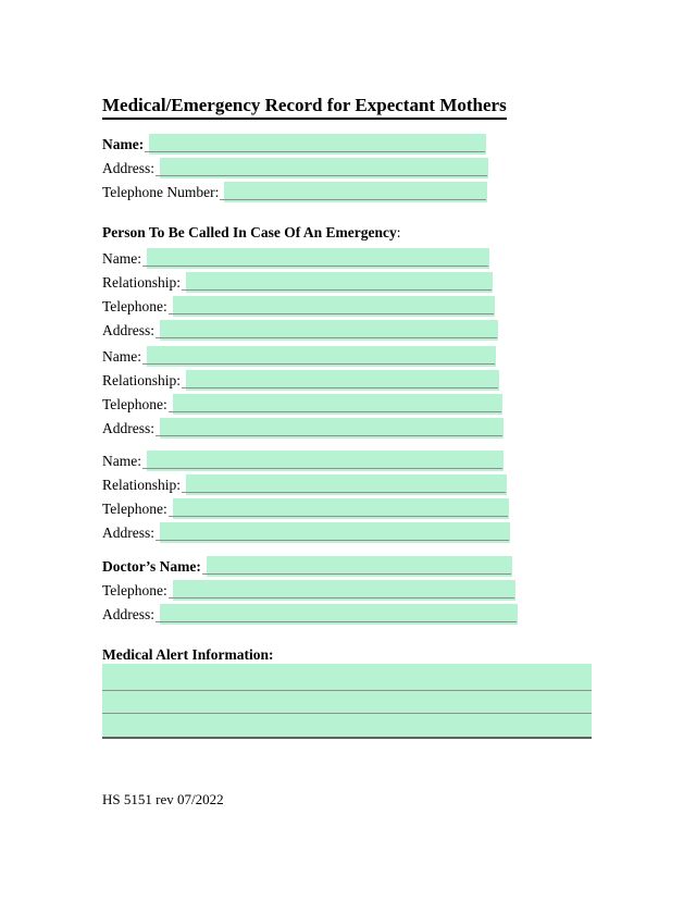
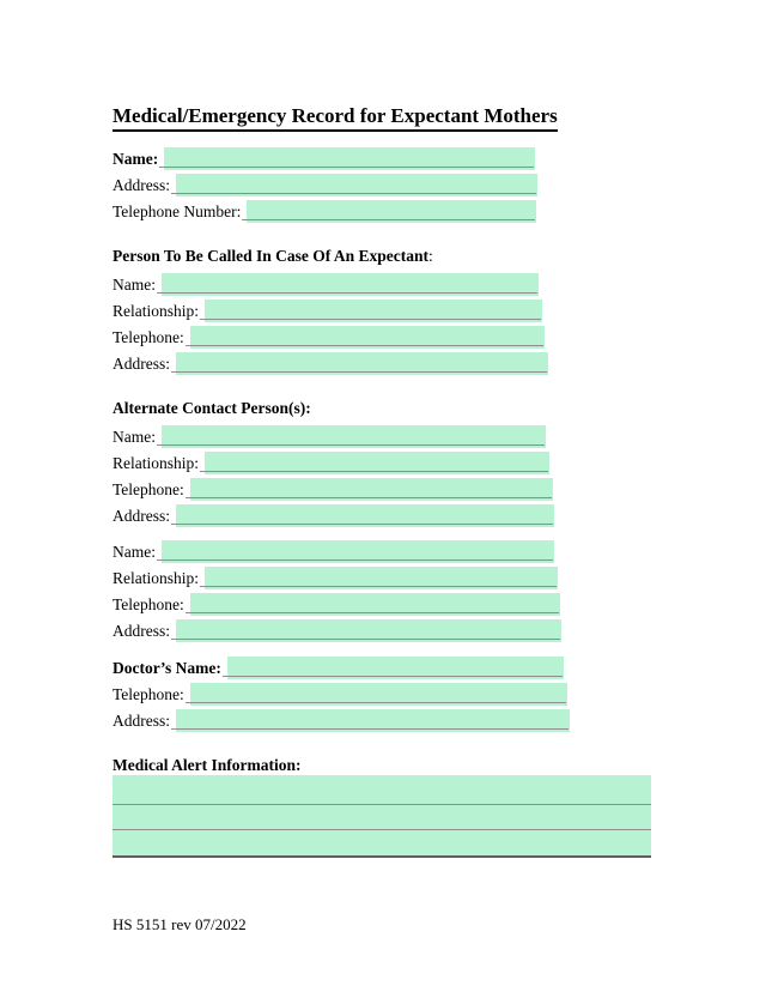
  Medical/Emergency Record for Expectant Mothers
  Name:
  Address:
  Telephone Number:
- Person To Be Called In Case Of An Emergency:
+ Person To Be Called In Case Of An Expectant:
  Name:
  Relationship:
  Telephone:
  Address:
+ Alternate Contact Person(s):
  Name:
  Relationship:
  Telephone:
  Address:
  Name:
  Relationship:
  Telephone:
  Address:
  Doctor’s Name:
  Telephone:
  Address:
  Medical Alert Information:
  HS 5151 rev 07/2022
